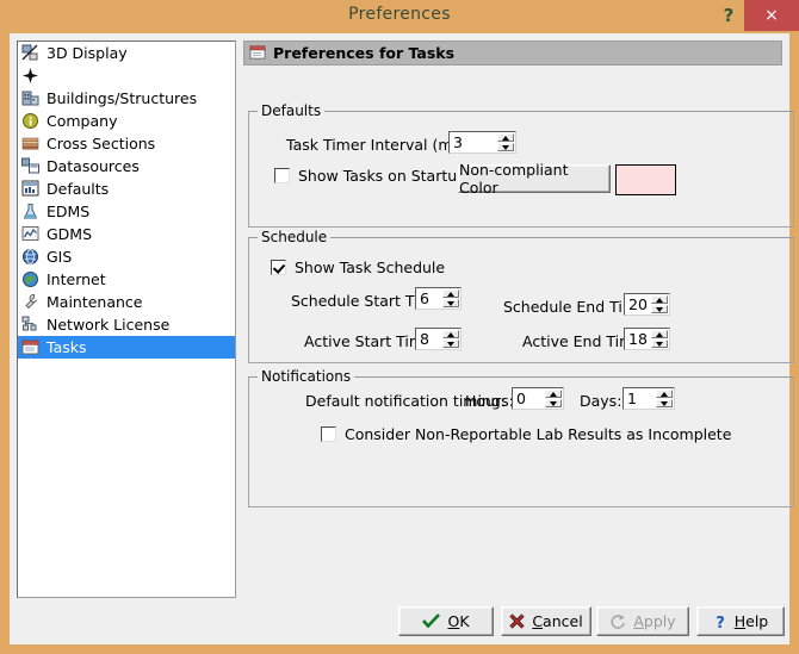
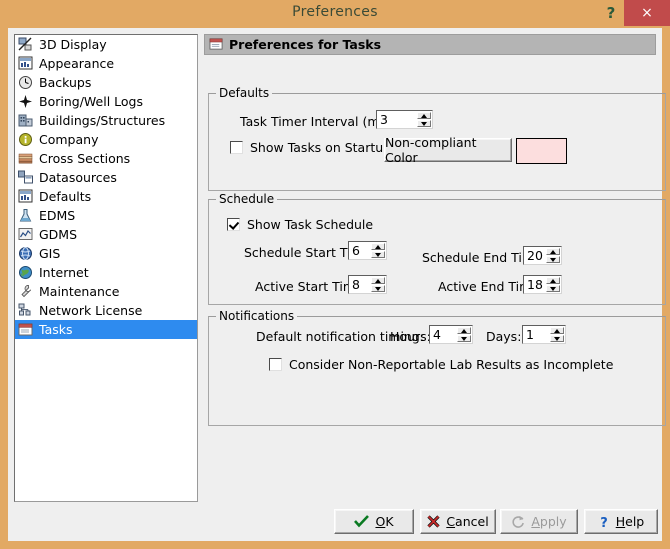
  Preferences
  ?
  ×
  3D Display
+ Appearance
+ Backups
+ Boring/Well Logs
  Buildings/Structures
  Company
  Cross Sections
  Datasources
  Defaults
  EDMS
  GDMS
  GIS
  Internet
  Maintenance
  Network License
  Tasks
  Preferences for Tasks
  Defaults
  Task Timer Interval (m
  3
  Show Tasks on Startu
  Non-compliant Color
  Schedule
  Show Task Schedule
  Schedule Start T
  6
  Schedule End Ti
  20
  Active Start Ti
  8
  Active End Ti
  18
  Notifications
  Default notification timing:
  Hours
- 0
+ 4
  Days:
  1
  Consider Non-Reportable Lab Results as Incomplete
  OK
  Cancel
  Apply
  ?
  Help
